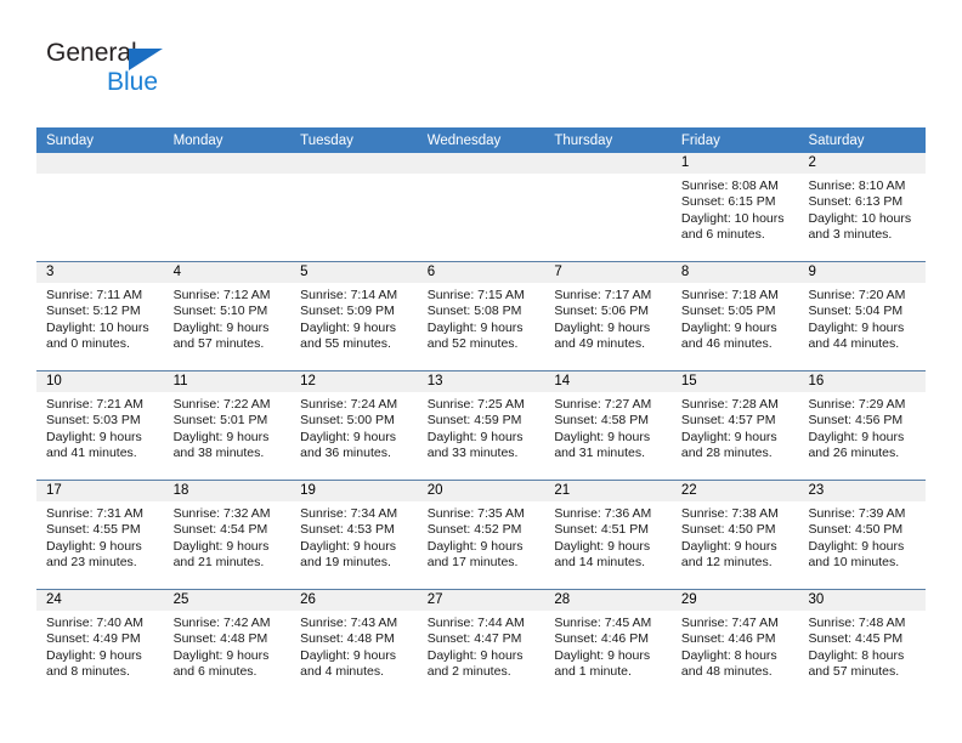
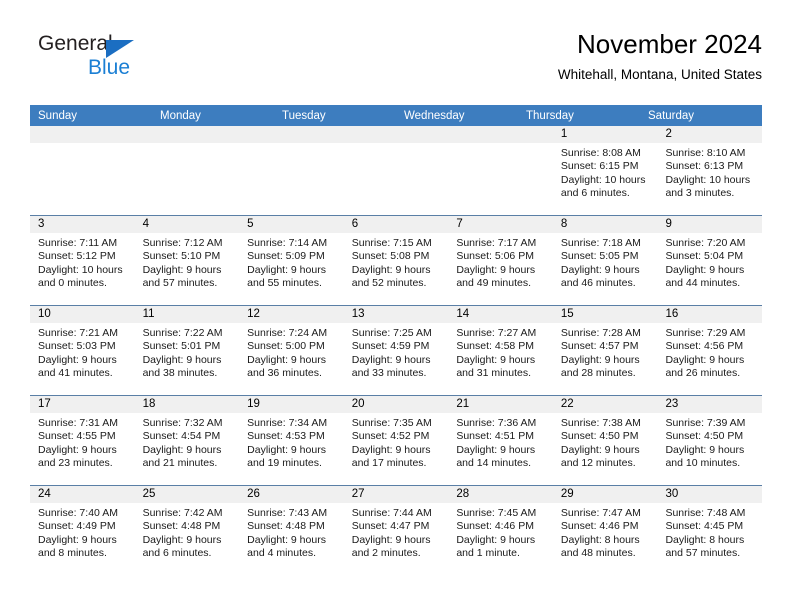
  General
  Blue
+ November 2024
+ Whitehall, Montana, United States
  Sunday
  Monday
  Tuesday
  Wednesday
  Thursday
- Friday
  Saturday
  1
  Sunrise: 8:08 AM
  Sunset: 6:15 PM
  Daylight: 10 hours
  and 6 minutes.
  2
  Sunrise: 8:10 AM
  Sunset: 6:13 PM
  Daylight: 10 hours
  and 3 minutes.
  3
  Sunrise: 7:11 AM
  Sunset: 5:12 PM
  Daylight: 10 hours
  and 0 minutes.
  4
  Sunrise: 7:12 AM
  Sunset: 5:10 PM
  Daylight: 9 hours
  and 57 minutes.
  5
  Sunrise: 7:14 AM
  Sunset: 5:09 PM
  Daylight: 9 hours
  and 55 minutes.
  6
  Sunrise: 7:15 AM
  Sunset: 5:08 PM
  Daylight: 9 hours
  and 52 minutes.
  7
  Sunrise: 7:17 AM
  Sunset: 5:06 PM
  Daylight: 9 hours
  and 49 minutes.
  8
  Sunrise: 7:18 AM
  Sunset: 5:05 PM
  Daylight: 9 hours
  and 46 minutes.
  9
  Sunrise: 7:20 AM
  Sunset: 5:04 PM
  Daylight: 9 hours
  and 44 minutes.
  10
  Sunrise: 7:21 AM
  Sunset: 5:03 PM
  Daylight: 9 hours
  and 41 minutes.
  11
  Sunrise: 7:22 AM
  Sunset: 5:01 PM
  Daylight: 9 hours
  and 38 minutes.
  12
  Sunrise: 7:24 AM
  Sunset: 5:00 PM
  Daylight: 9 hours
  and 36 minutes.
  13
  Sunrise: 7:25 AM
  Sunset: 4:59 PM
  Daylight: 9 hours
  and 33 minutes.
  14
  Sunrise: 7:27 AM
  Sunset: 4:58 PM
  Daylight: 9 hours
  and 31 minutes.
  15
  Sunrise: 7:28 AM
  Sunset: 4:57 PM
  Daylight: 9 hours
  and 28 minutes.
  16
  Sunrise: 7:29 AM
  Sunset: 4:56 PM
  Daylight: 9 hours
  and 26 minutes.
  17
  Sunrise: 7:31 AM
  Sunset: 4:55 PM
  Daylight: 9 hours
  and 23 minutes.
  18
  Sunrise: 7:32 AM
  Sunset: 4:54 PM
  Daylight: 9 hours
  and 21 minutes.
  19
  Sunrise: 7:34 AM
  Sunset: 4:53 PM
  Daylight: 9 hours
  and 19 minutes.
  20
  Sunrise: 7:35 AM
  Sunset: 4:52 PM
  Daylight: 9 hours
  and 17 minutes.
  21
  Sunrise: 7:36 AM
  Sunset: 4:51 PM
  Daylight: 9 hours
  and 14 minutes.
  22
  Sunrise: 7:38 AM
  Sunset: 4:50 PM
  Daylight: 9 hours
  and 12 minutes.
  23
  Sunrise: 7:39 AM
  Sunset: 4:50 PM
  Daylight: 9 hours
  and 10 minutes.
  24
  Sunrise: 7:40 AM
  Sunset: 4:49 PM
  Daylight: 9 hours
  and 8 minutes.
  25
  Sunrise: 7:42 AM
  Sunset: 4:48 PM
  Daylight: 9 hours
  and 6 minutes.
  26
  Sunrise: 7:43 AM
  Sunset: 4:48 PM
  Daylight: 9 hours
  and 4 minutes.
  27
  Sunrise: 7:44 AM
  Sunset: 4:47 PM
  Daylight: 9 hours
  and 2 minutes.
  28
  Sunrise: 7:45 AM
  Sunset: 4:46 PM
  Daylight: 9 hours
  and 1 minute.
  29
  Sunrise: 7:47 AM
  Sunset: 4:46 PM
  Daylight: 8 hours
  and 48 minutes.
  30
  Sunrise: 7:48 AM
  Sunset: 4:45 PM
  Daylight: 8 hours
  and 57 minutes.
